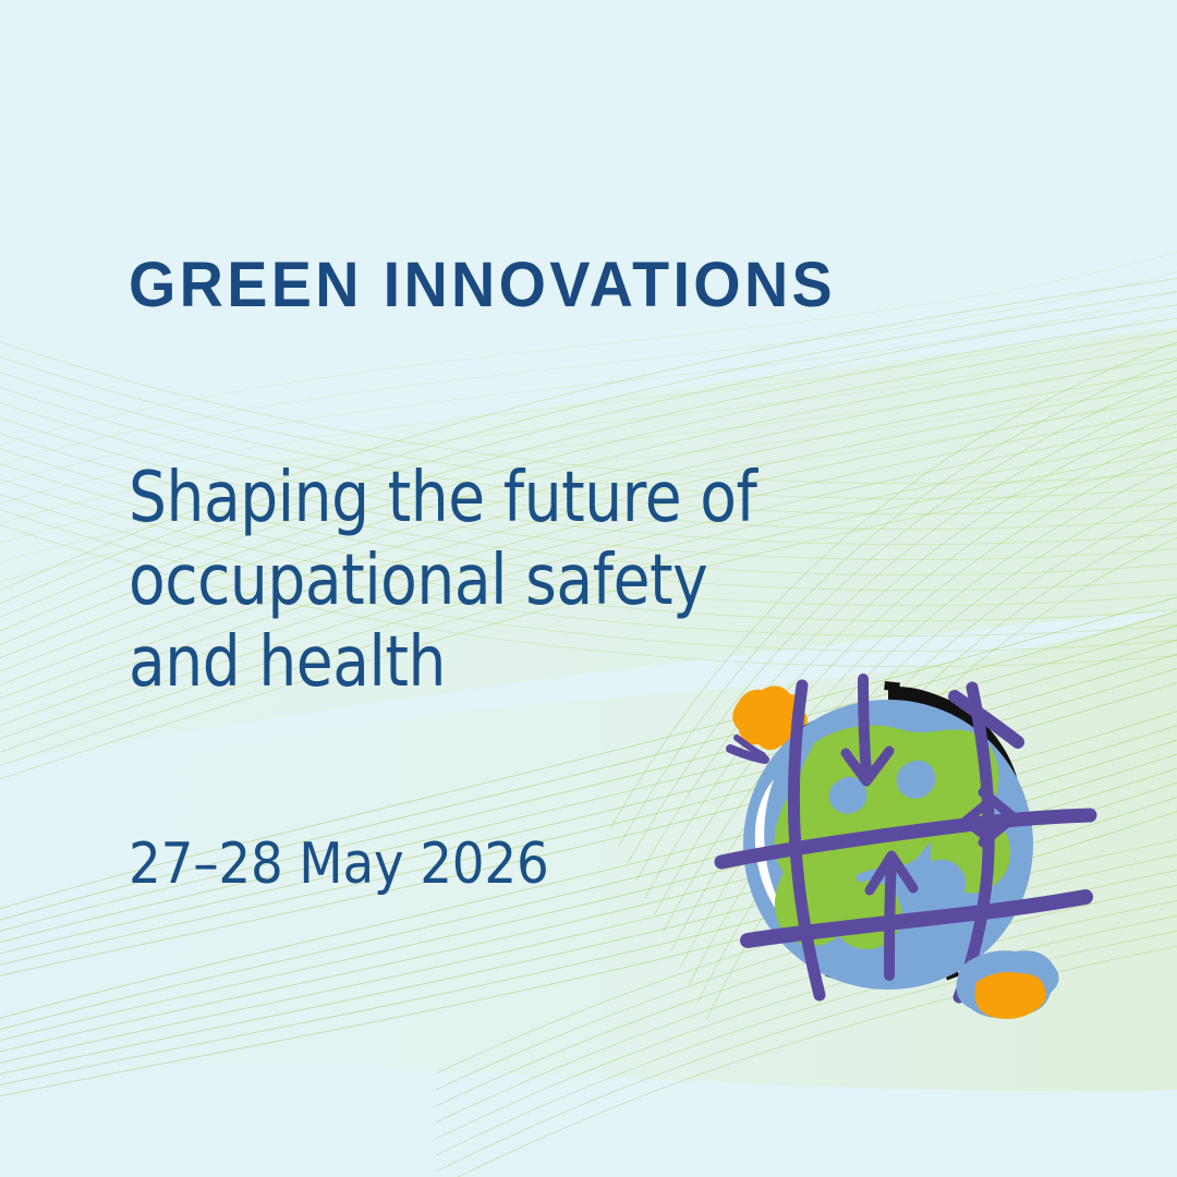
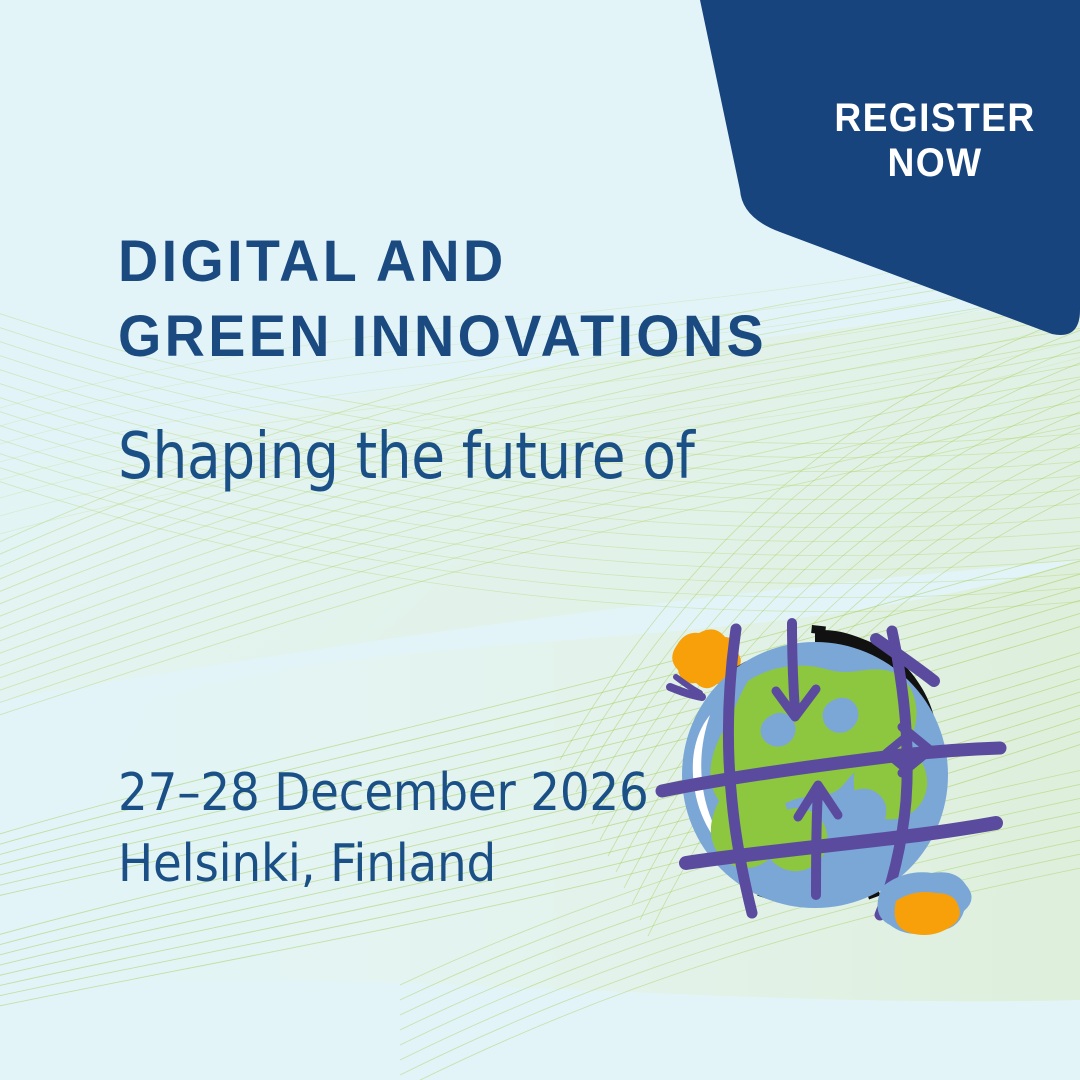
+ REGISTER
+ NOW
+ DIGITAL AND
  GREEN INNOVATIONS
  Shaping the future of
- occupational safety
- and health
- 27–28 May 2026
+ 27–28 December 2026
+ Helsinki, Finland
